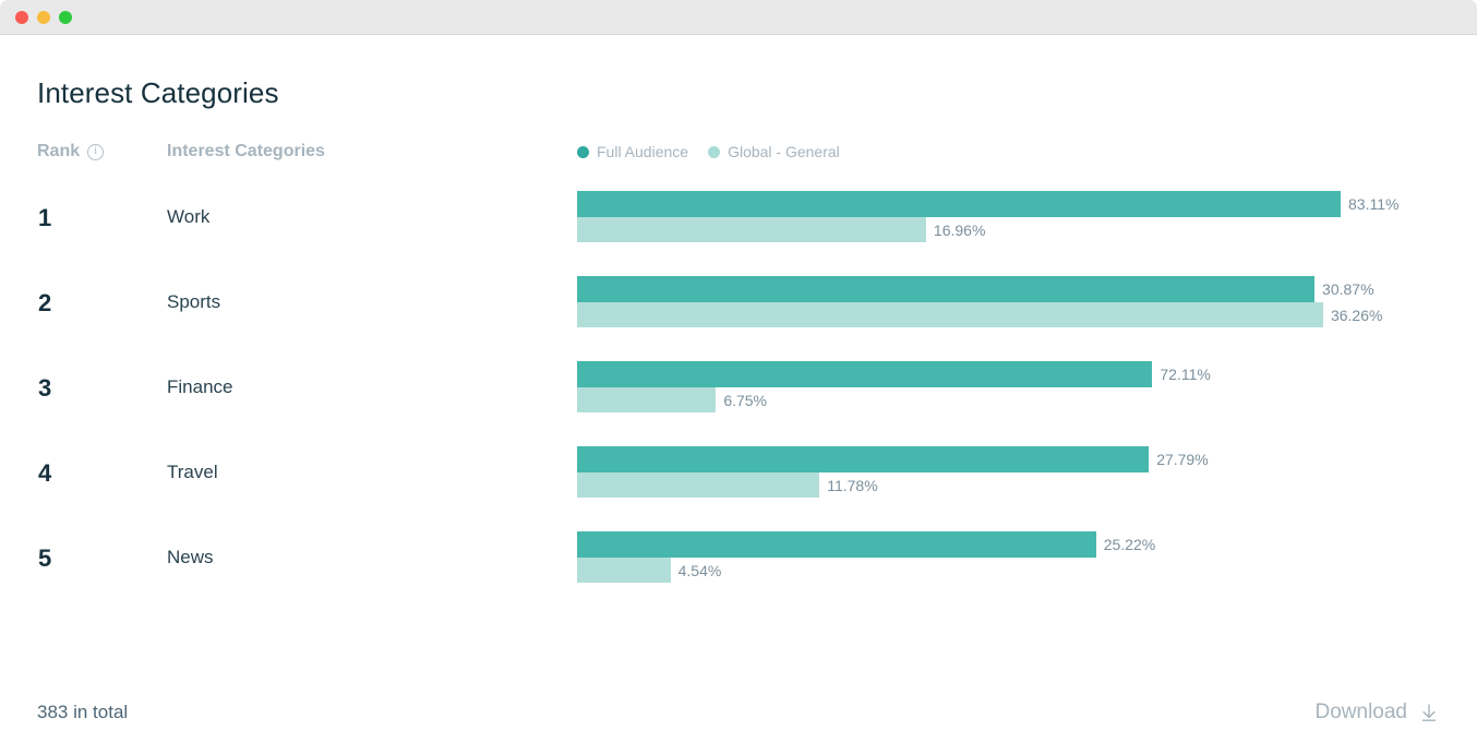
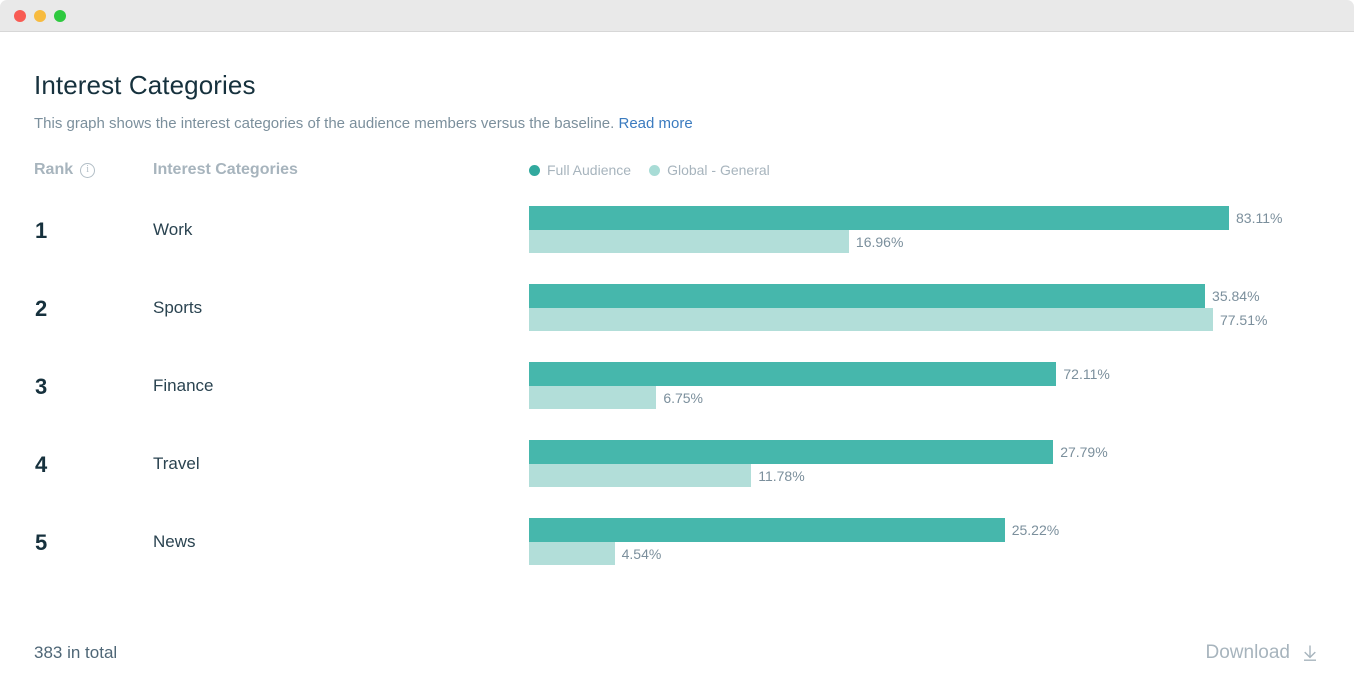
  Interest Categories
+ This graph shows the interest categories of the audience members versus the baseline. Read more
  Rank
  i
  Interest Categories
  Full Audience
  Global - General
  1
  Work
  83.11%
  16.96%
  2
  Sports
- 30.87%
+ 35.84%
- 36.26%
+ 77.51%
  3
  Finance
  72.11%
  6.75%
  4
  Travel
  27.79%
  11.78%
  5
  News
  25.22%
  4.54%
  383 in total
  Download
